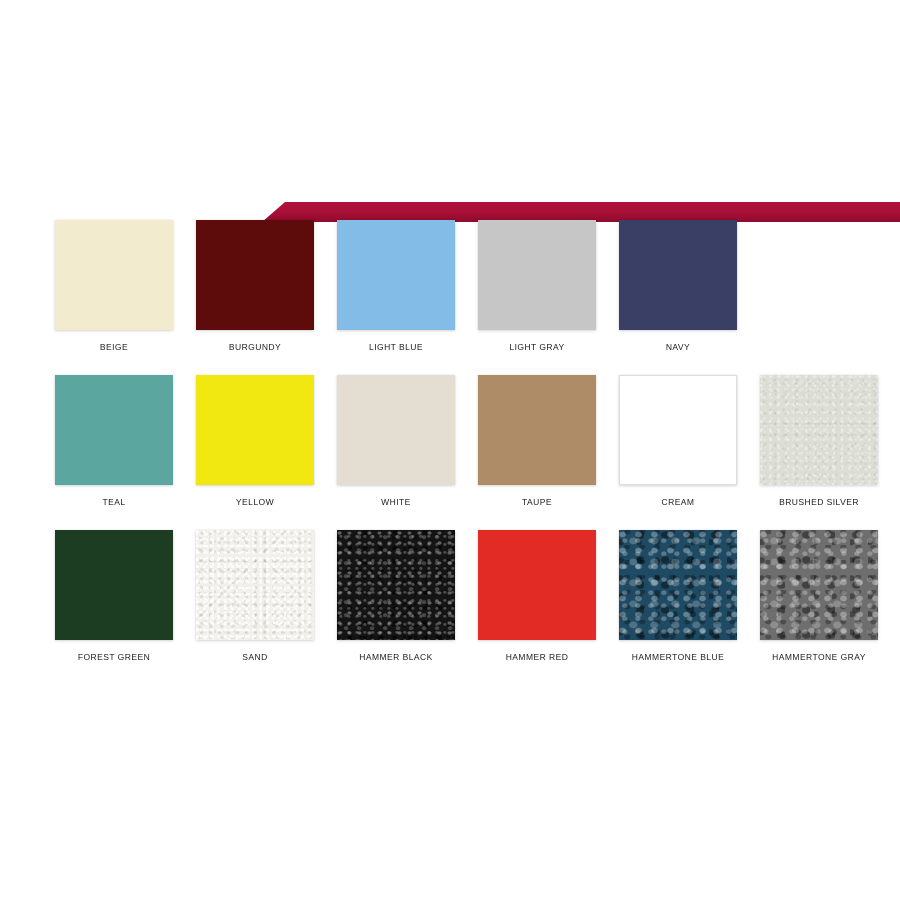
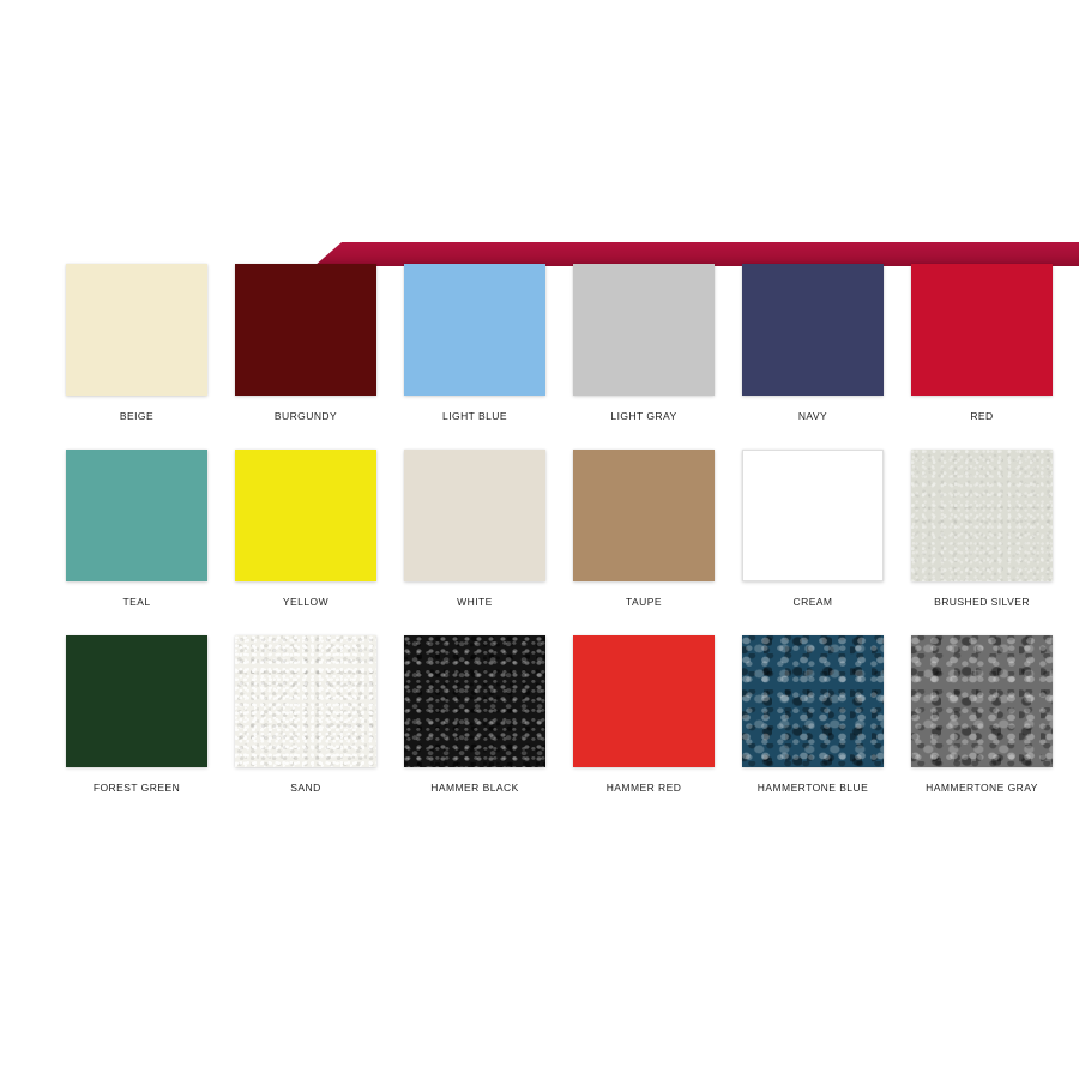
  BEIGE
  BURGUNDY
  LIGHT BLUE
  LIGHT GRAY
  NAVY
+ RED
  TEAL
  YELLOW
  WHITE
  TAUPE
  CREAM
  BRUSHED SILVER
  FOREST GREEN
  SAND
  HAMMER BLACK
  HAMMER RED
  HAMMERTONE BLUE
  HAMMERTONE GRAY
